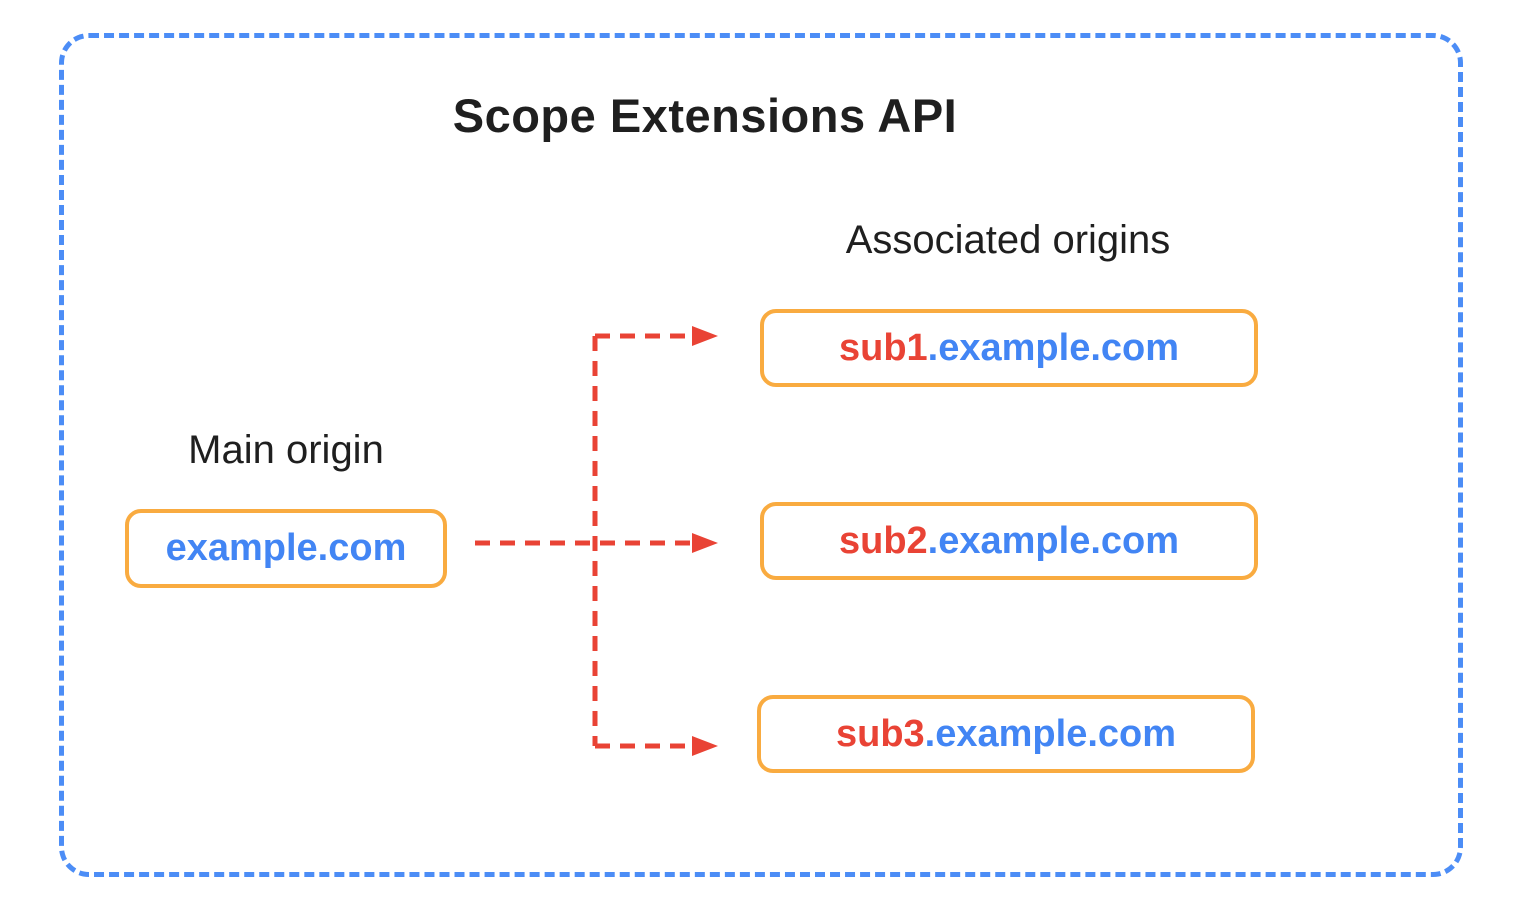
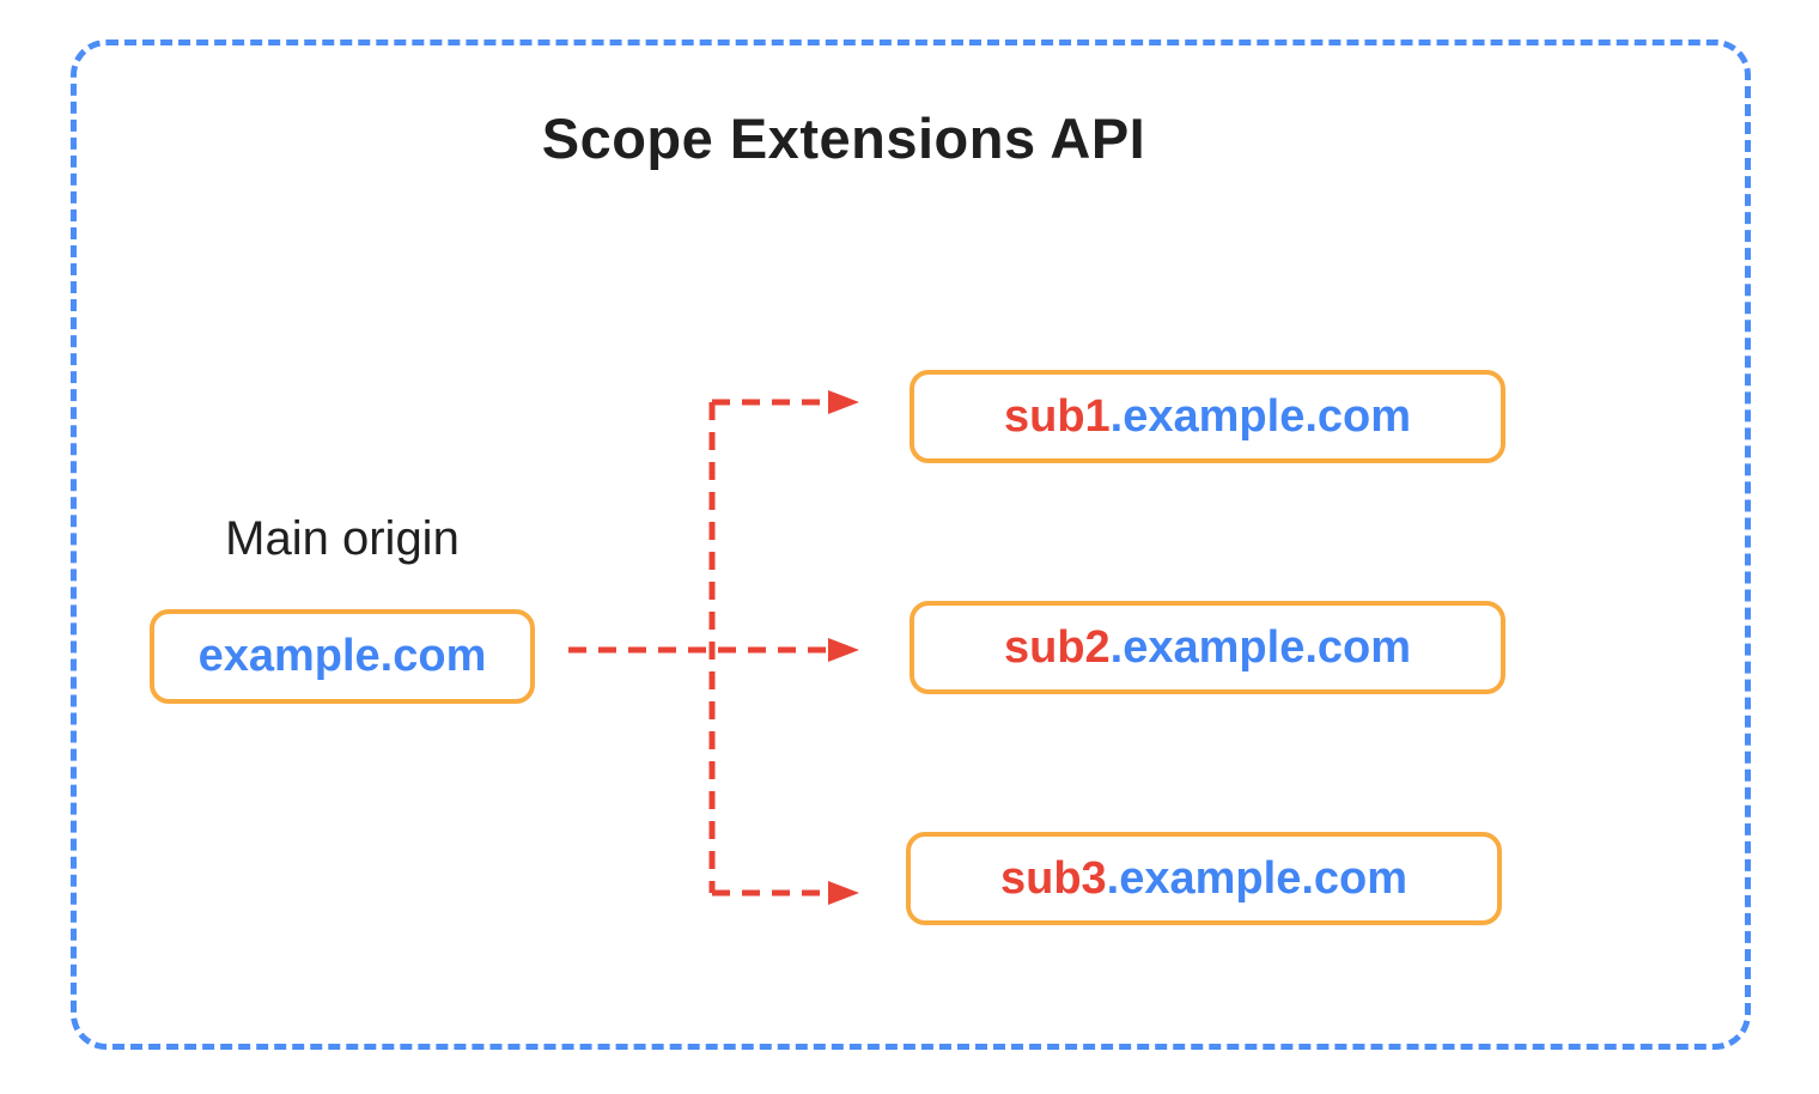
  Scope Extensions API
- Associated origins
  Main origin
  example.com
  sub1
  .example.com
  sub2
  .example.com
  sub3
  .example.com
